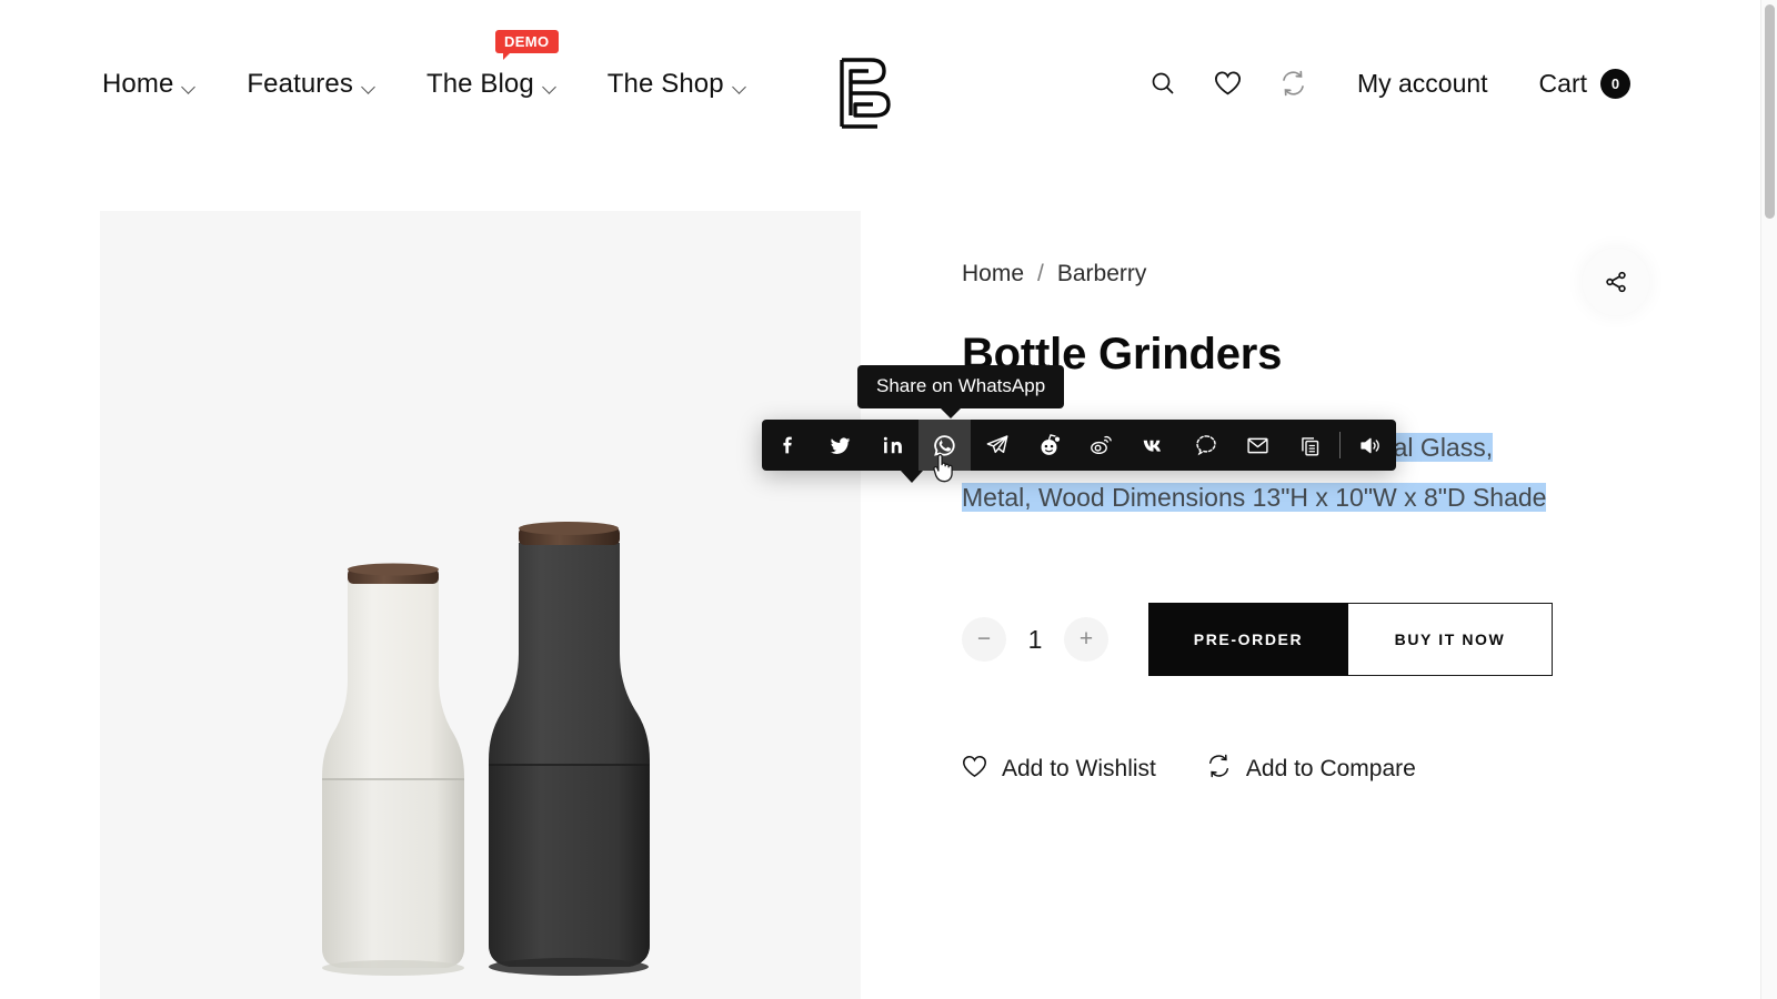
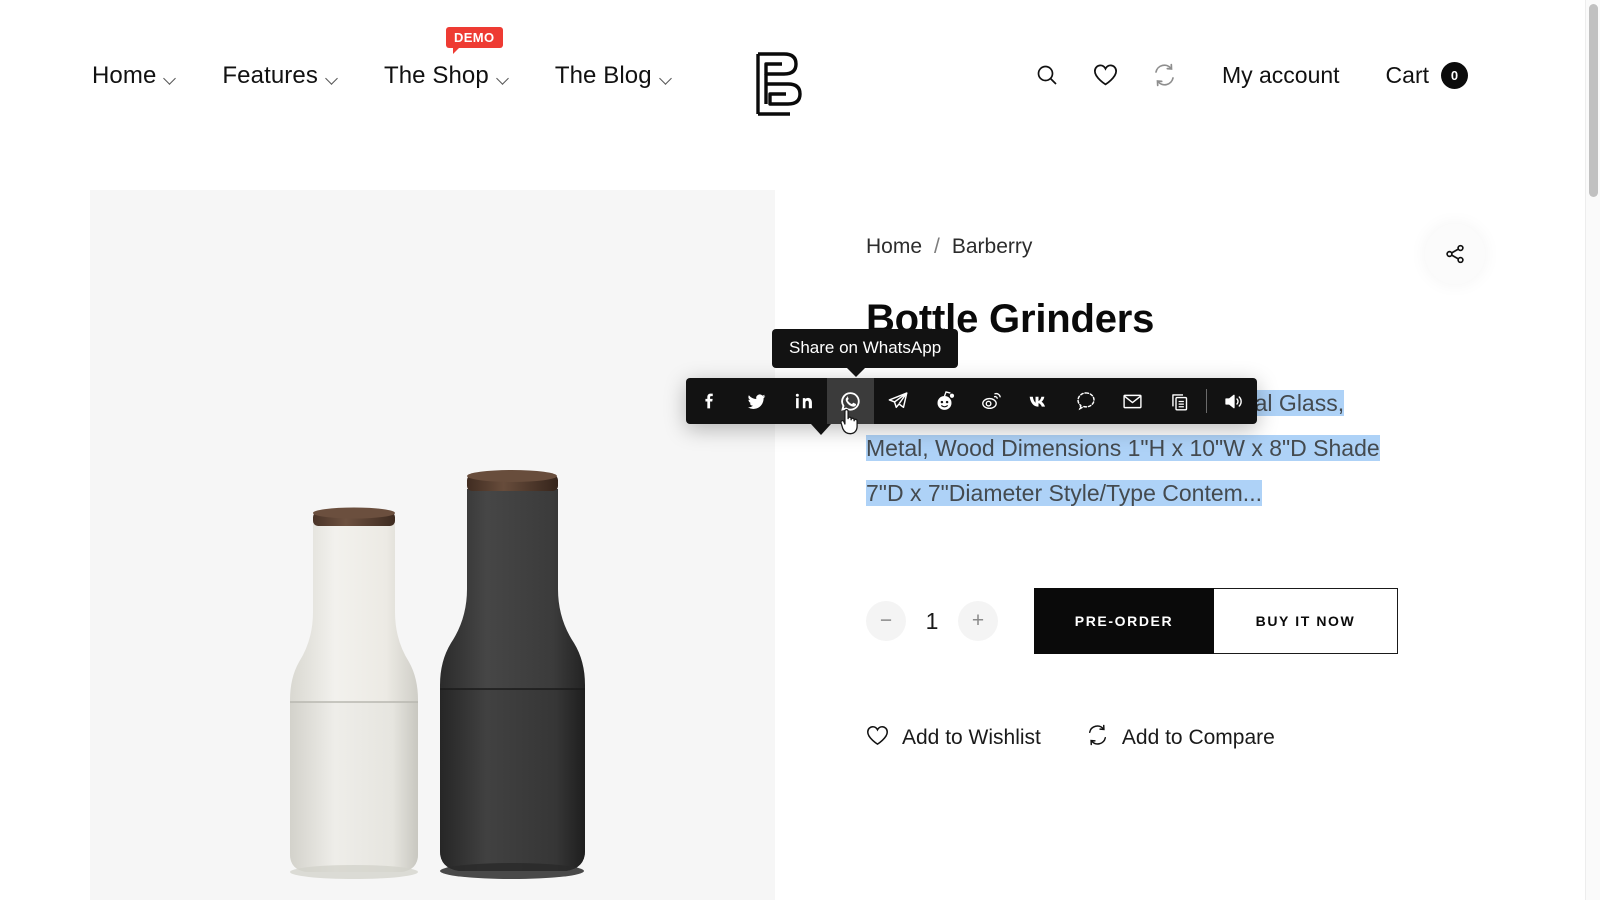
  Home
  Features
- The Blog
+ The Shop
  DEMO
- The Shop
+ The Blog
  My account
  Cart
  0
  Home
  /
  Barberry
  Bottle Grinders
- Metal, Wood Dimensions 13"H x 10"W x 8"D Shade
+ Metal, Wood Dimensions 1"H x 10"W x 8"D Shade
+ 7"D x 7"Diameter Style/Type Contem...
  −
  1
  +
  PRE-ORDER
  BUY IT NOW
  Add to Wishlist
  Add to Compare
  Share on WhatsApp
